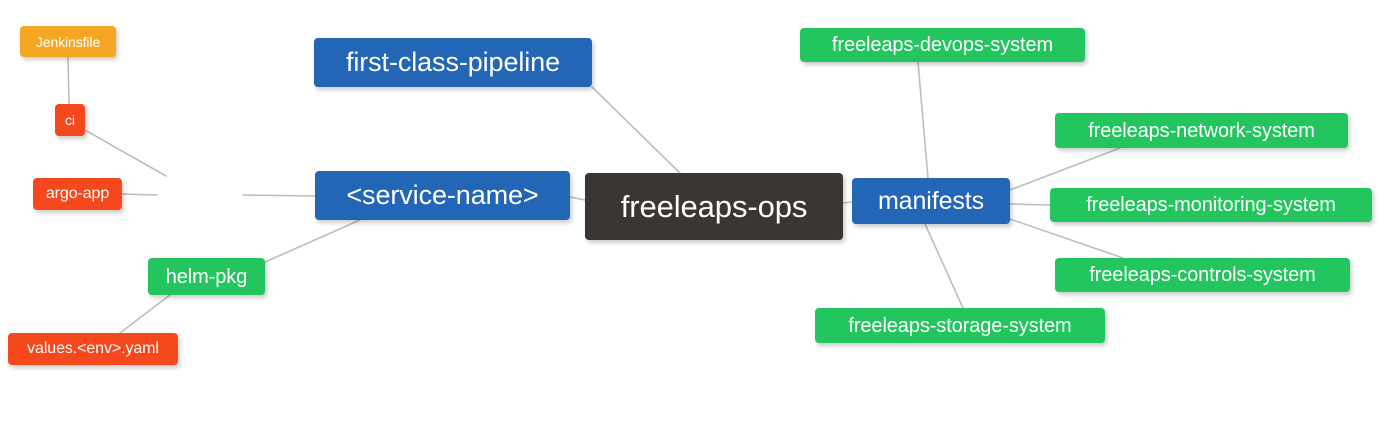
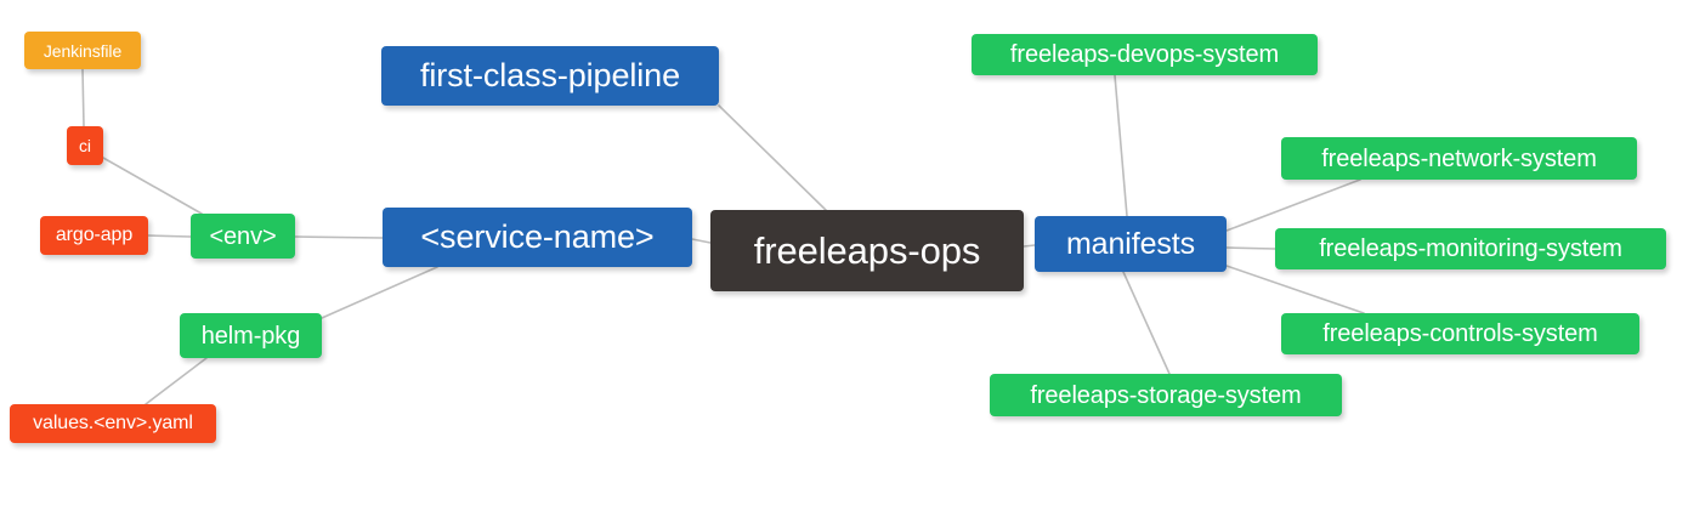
  freeleaps-ops
  first-class-pipeline
  <service-name>
  manifests
+ <env>
  helm-pkg
  Jenkinsfile
  ci
  argo-app
  values.<env>.yaml
  freeleaps-devops-system
  freeleaps-network-system
  freeleaps-monitoring-system
  freeleaps-controls-system
  freeleaps-storage-system
